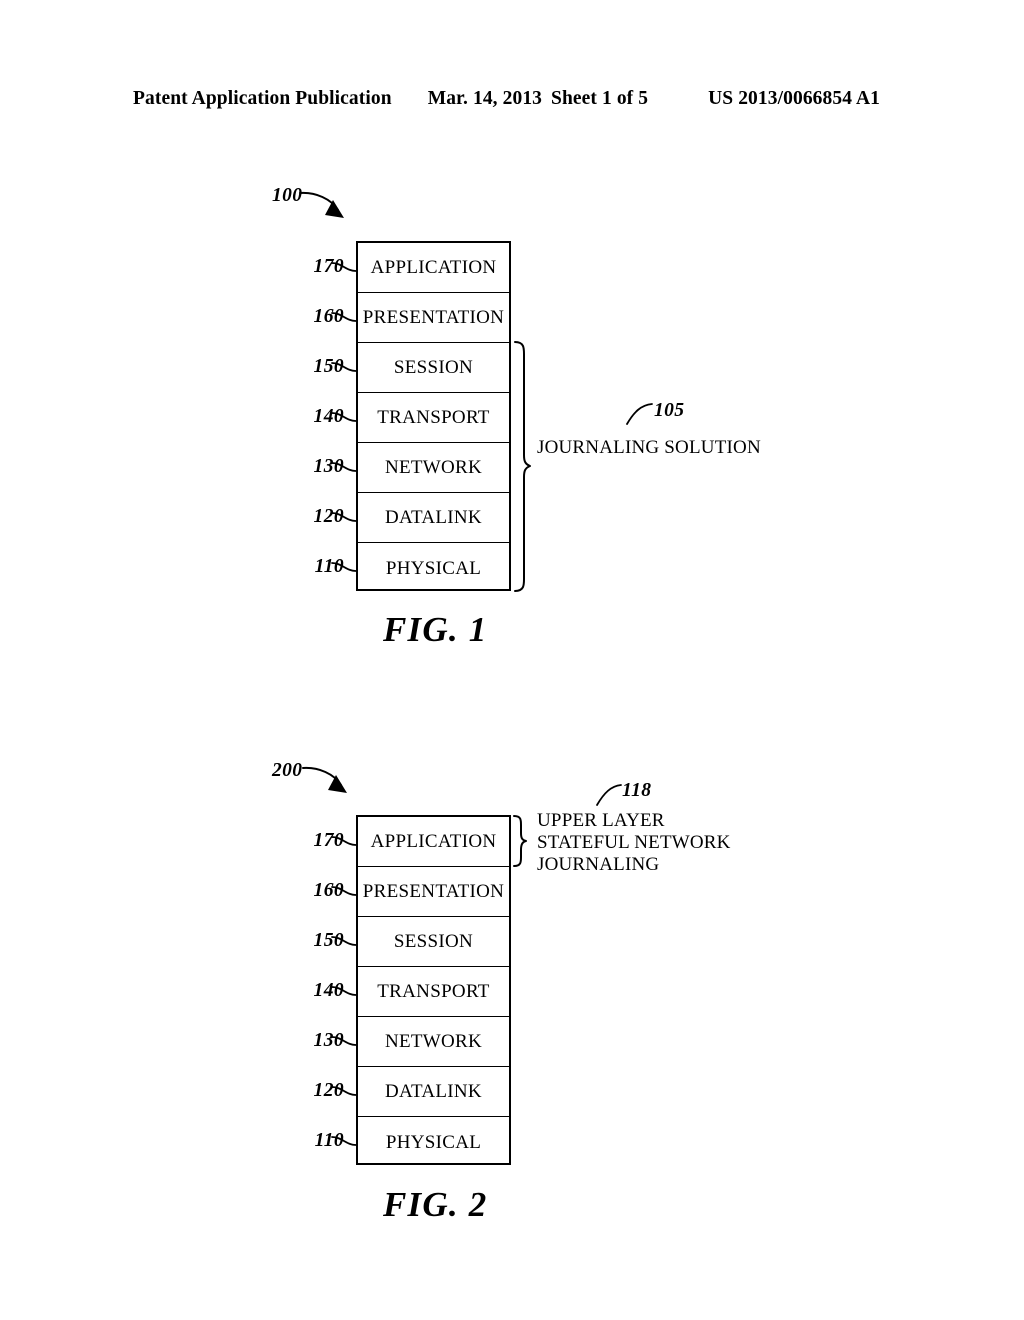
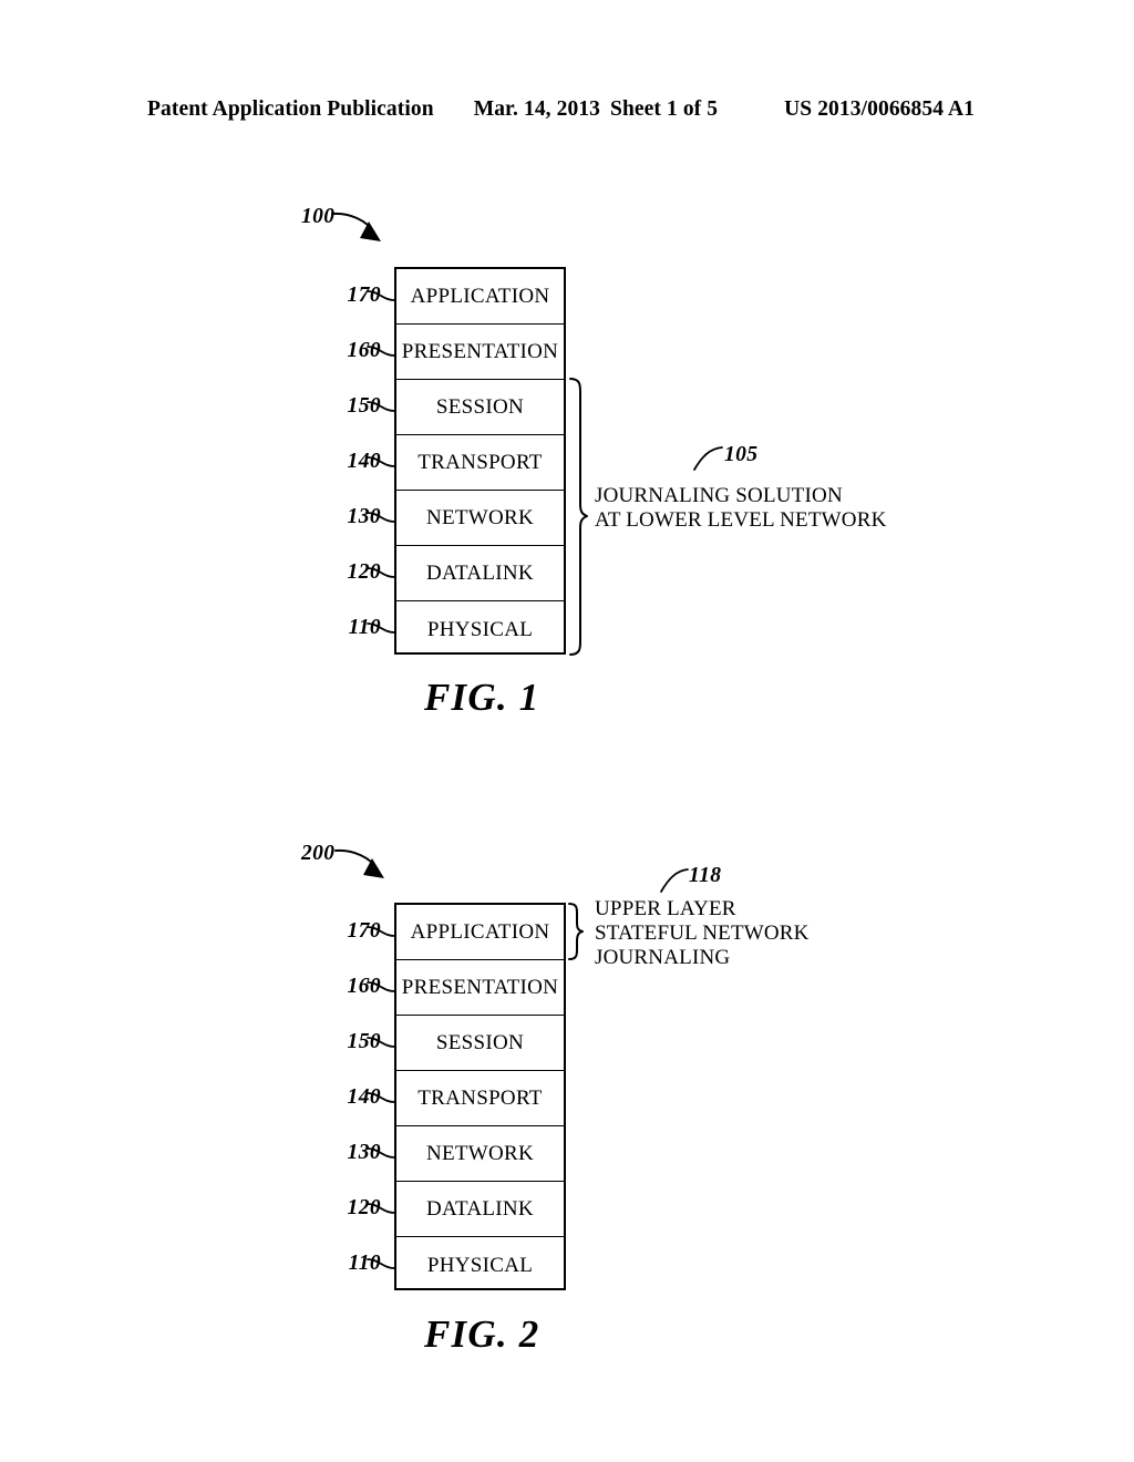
  Patent Application Publication
  Mar. 14, 2013
  Sheet 1 of 5
  US 2013/0066854 A1
  100
  APPLICATION
  PRESENTATION
  SESSION
  TRANSPORT
  NETWORK
  DATALINK
  PHYSICAL
  170
  160
  150
  140
  130
  120
  110
  105
  JOURNALING SOLUTION
+ AT LOWER LEVEL NETWORK
  FIG. 1
  200
  APPLICATION
  PRESENTATION
  SESSION
  TRANSPORT
  NETWORK
  DATALINK
  PHYSICAL
  170
  160
  150
  140
  130
  120
  110
  118
  UPPER LAYER
  STATEFUL NETWORK
  JOURNALING
  FIG. 2
